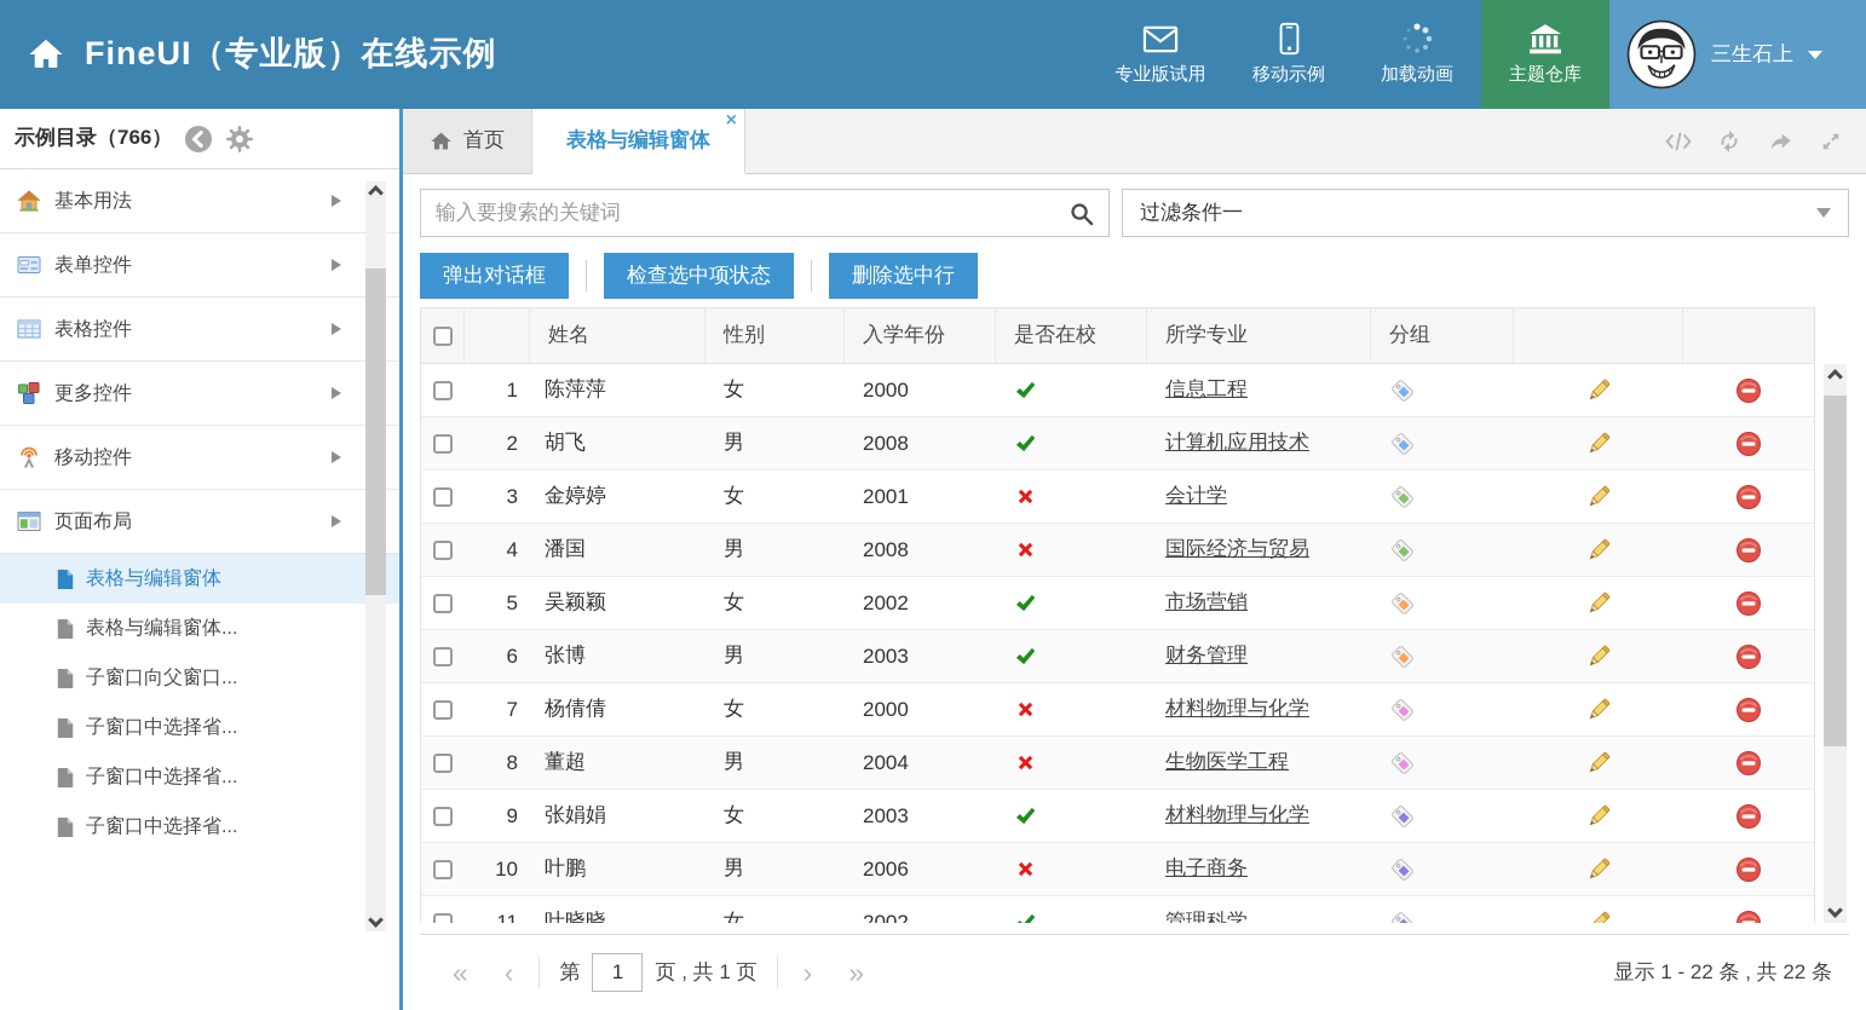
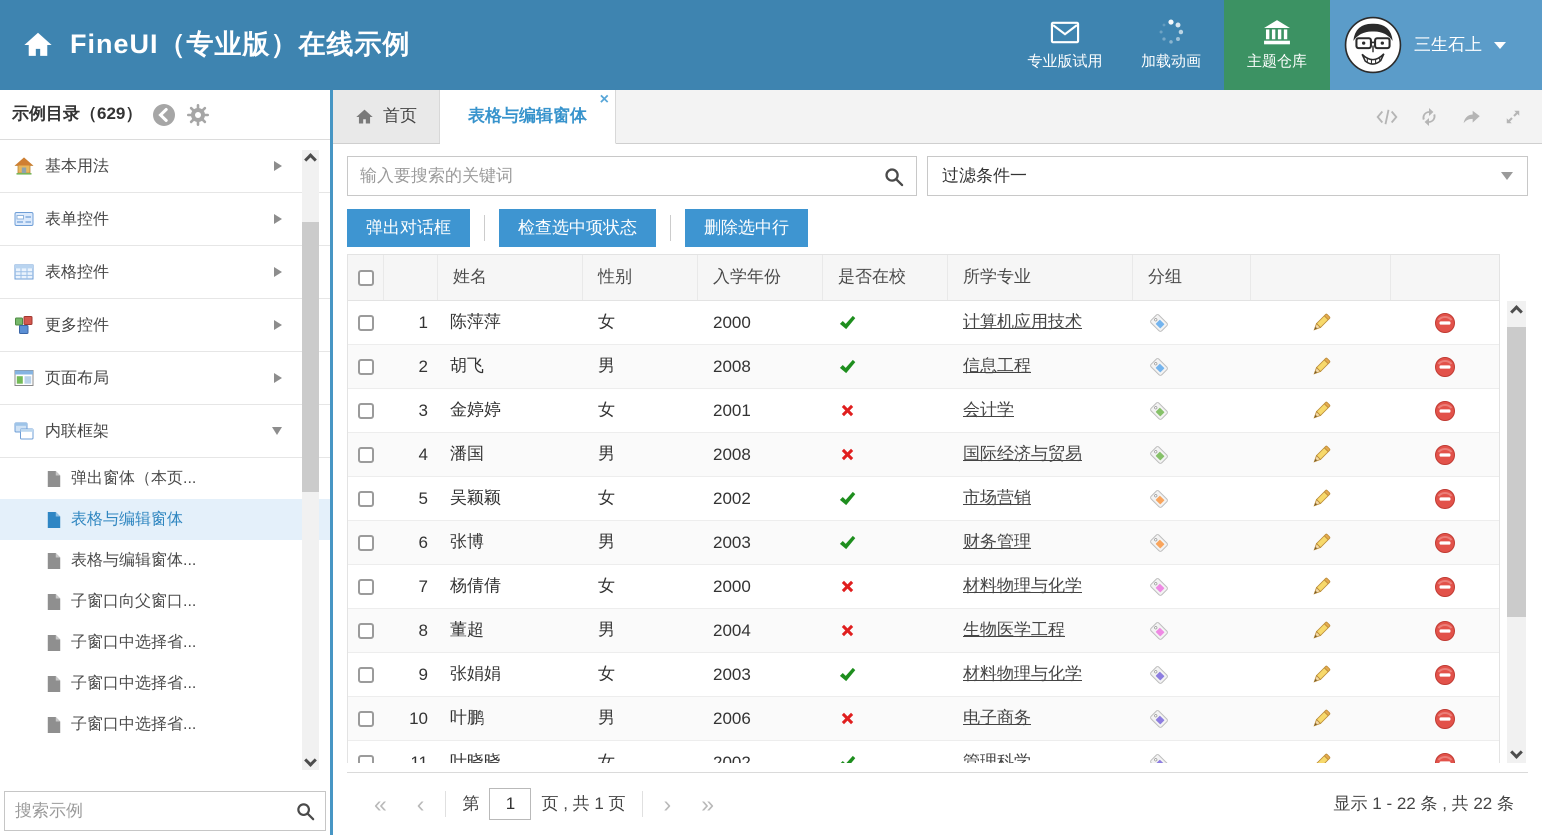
  FineUI（专业版）在线示例
  专业版试用
- 移动示例
  加载动画
  主题仓库
  三生石上
- 示例目录（766）
+ 示例目录（629）
  基本用法
  表单控件
  表格控件
  更多控件
- 移动控件
  页面布局
+ 内联框架
+ 弹出窗体（本页...
  表格与编辑窗体
  表格与编辑窗体...
  子窗口向父窗口...
  子窗口中选择省...
  子窗口中选择省...
  子窗口中选择省...
+ 搜索示例
  首页
  表格与编辑窗体
  ×
  输入要搜索的关键词
  过滤条件一
  弹出对话框
  检查选中项状态
  删除选中行
  姓名
  性别
  入学年份
  是否在校
  所学专业
  分组
  1
  陈萍萍
  女
  2000
- 信息工程
+ 计算机应用技术
  2
  胡飞
  男
  2008
- 计算机应用技术
+ 信息工程
  3
  金婷婷
  女
  2001
  会计学
  4
  潘国
  男
  2008
  国际经济与贸易
  5
  吴颖颖
  女
  2002
  市场营销
  6
  张博
  男
  2003
  财务管理
  7
  杨倩倩
  女
  2000
  材料物理与化学
  8
  董超
  男
  2004
  生物医学工程
  9
  张娟娟
  女
  2003
  材料物理与化学
  10
  叶鹏
  男
  2006
  电子商务
  11
  叶晓晓
  女
  2002
  管理科学
  «
  ‹
  第
  1
  页 , 共 1 页
  ›
  »
  显示 1 - 22 条 , 共 22 条
